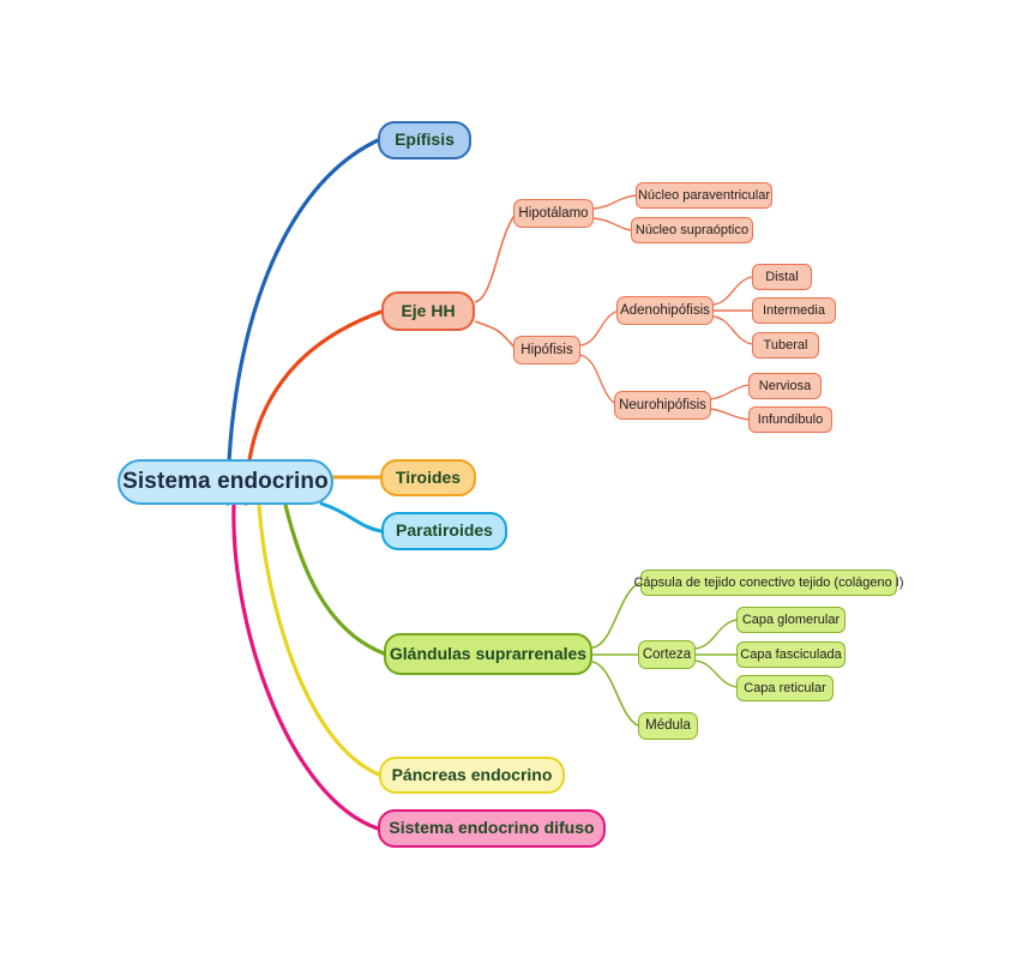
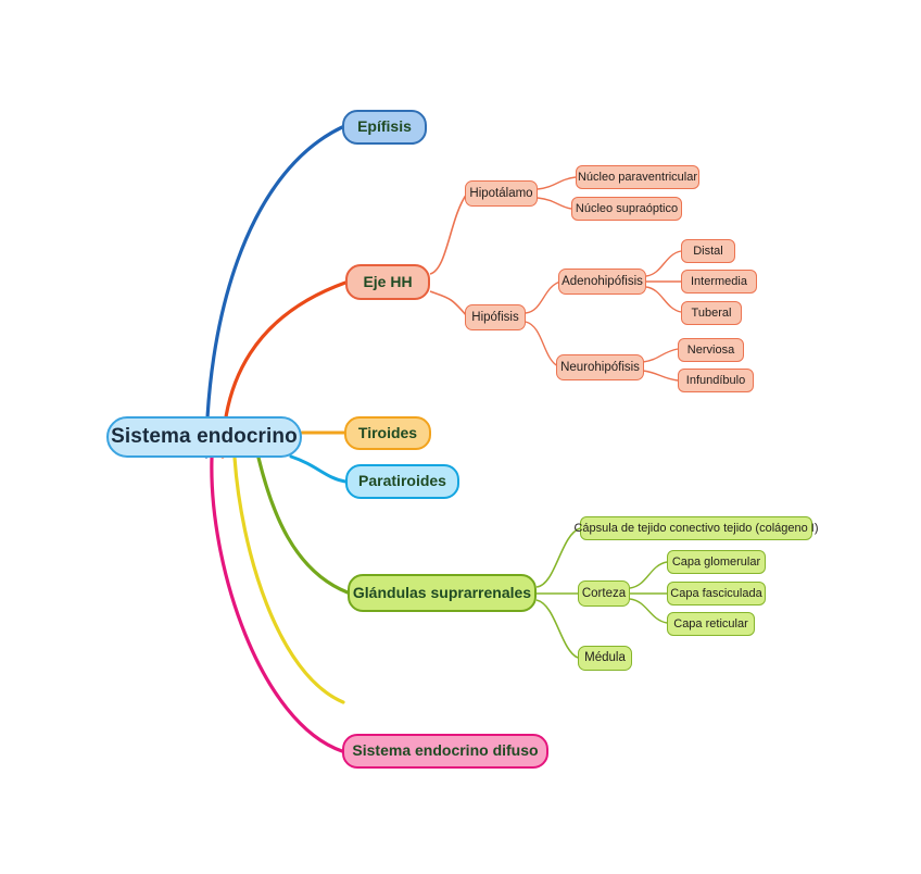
  Sistema endocrino
  Epífisis
  Eje HH
  Tiroides
  Paratiroides
  Glándulas suprarrenales
- Páncreas endocrino
  Sistema endocrino difuso
  Hipotálamo
  Hipófisis
  Núcleo paraventricular
  Núcleo supraóptico
  Adenohipófisis
  Neurohipófisis
  Distal
  Intermedia
  Tuberal
  Nerviosa
  Infundíbulo
  Cápsula de tejido conectivo tejido (colágeno I)
  Corteza
  Médula
  Capa glomerular
  Capa fasciculada
  Capa reticular
